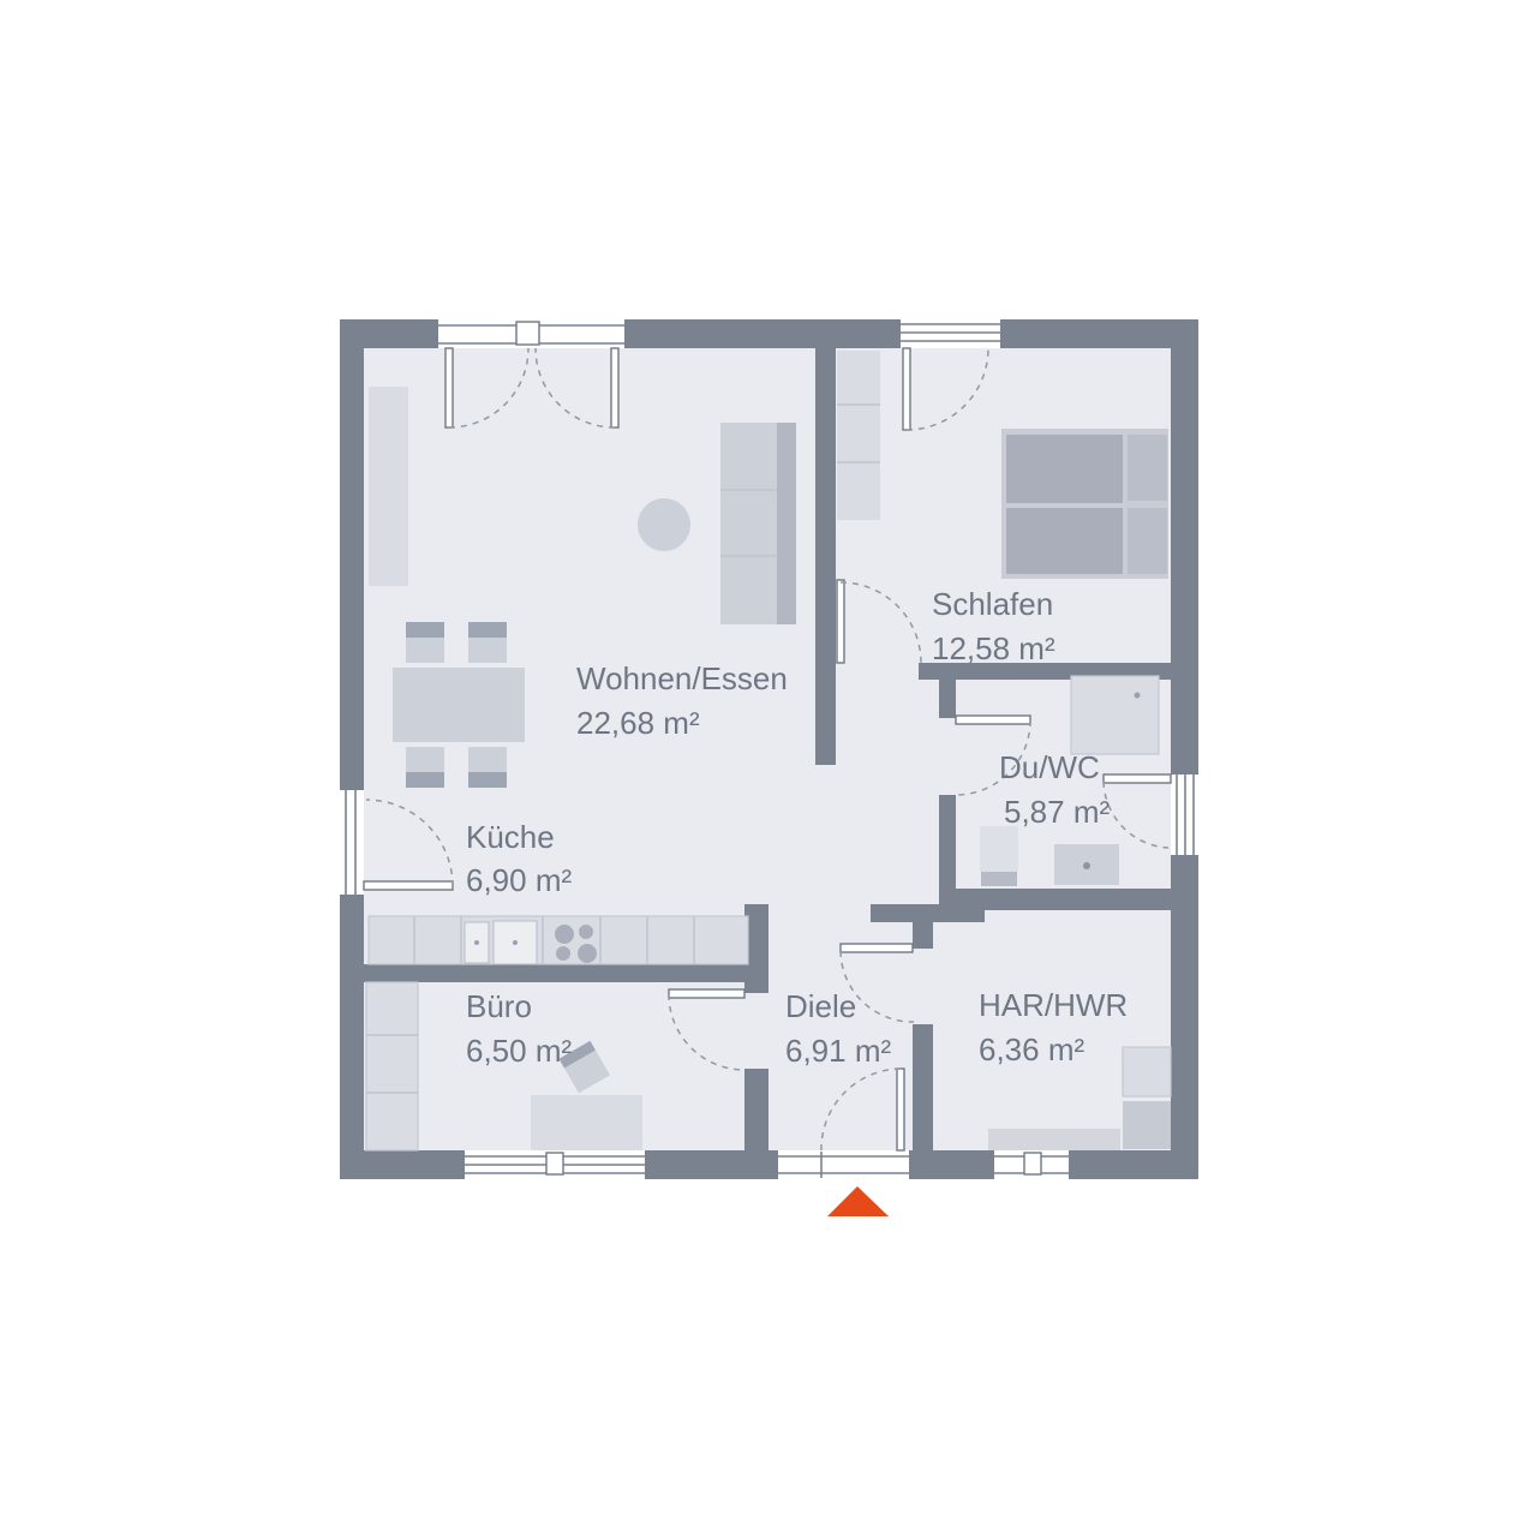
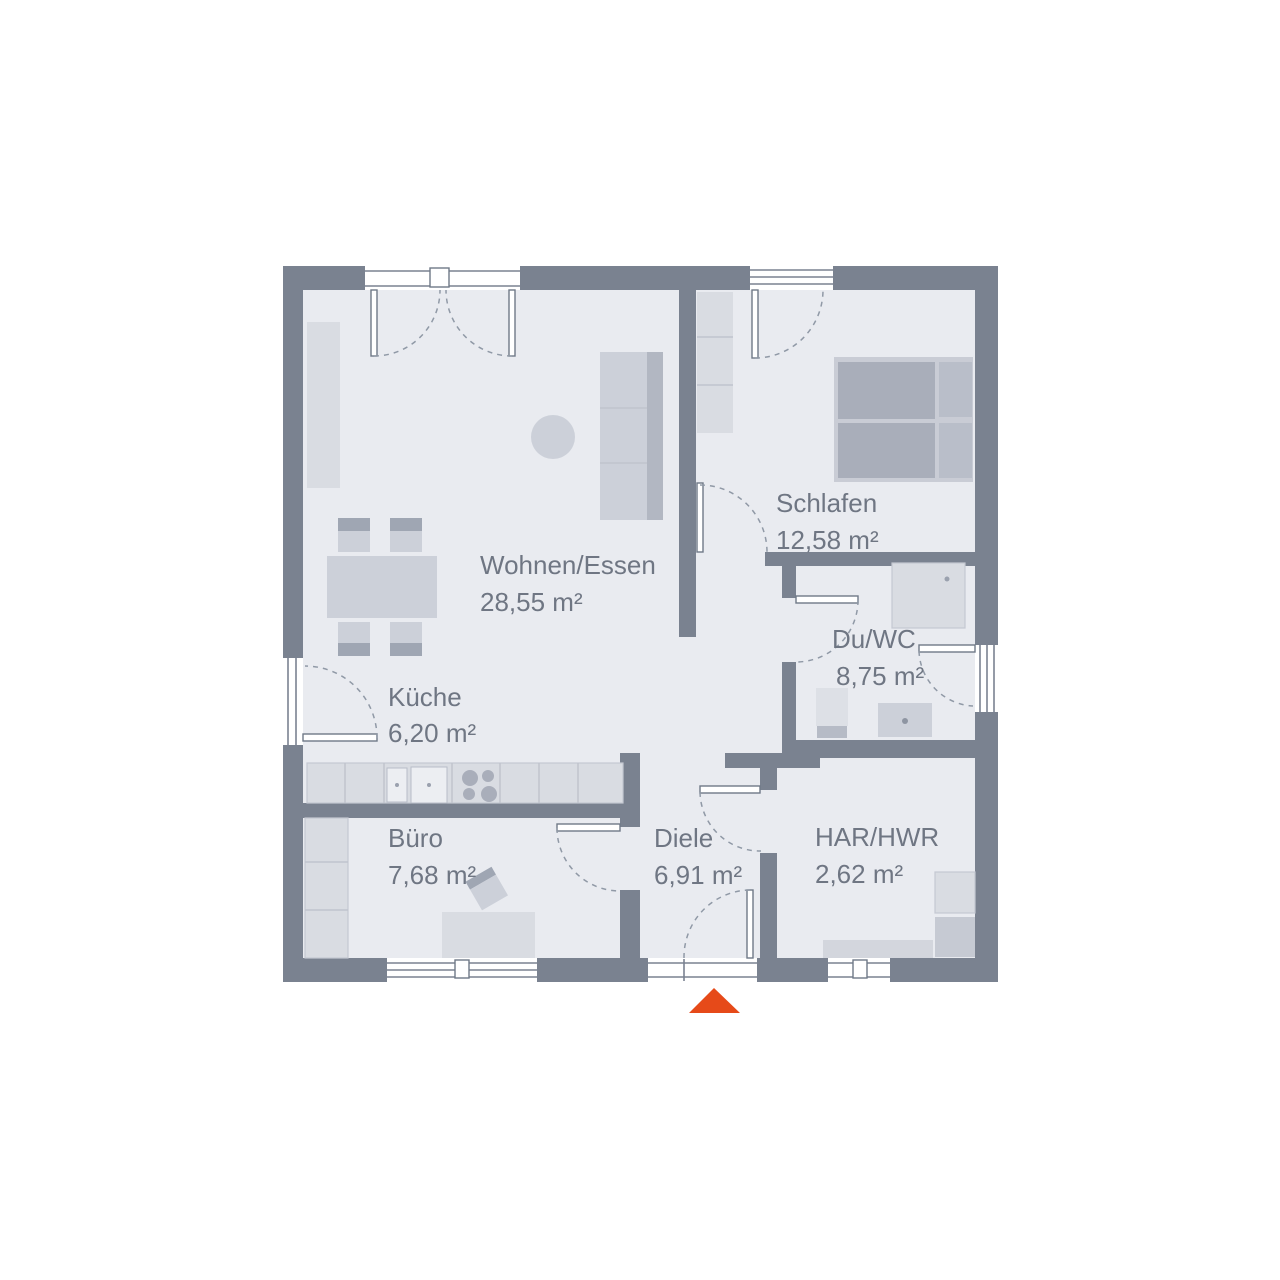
  Wohnen/Essen
- 22,68 m²
+ 28,55 m²
  Schlafen
  12,58 m²
  Du/WC
- 5,87 m²
+ 8,75 m²
  Küche
- 6,90 m²
+ 6,20 m²
  Büro
- 6,50 m²
+ 7,68 m²
  Diele
  6,91 m²
  HAR/HWR
- 6,36 m²
+ 2,62 m²
